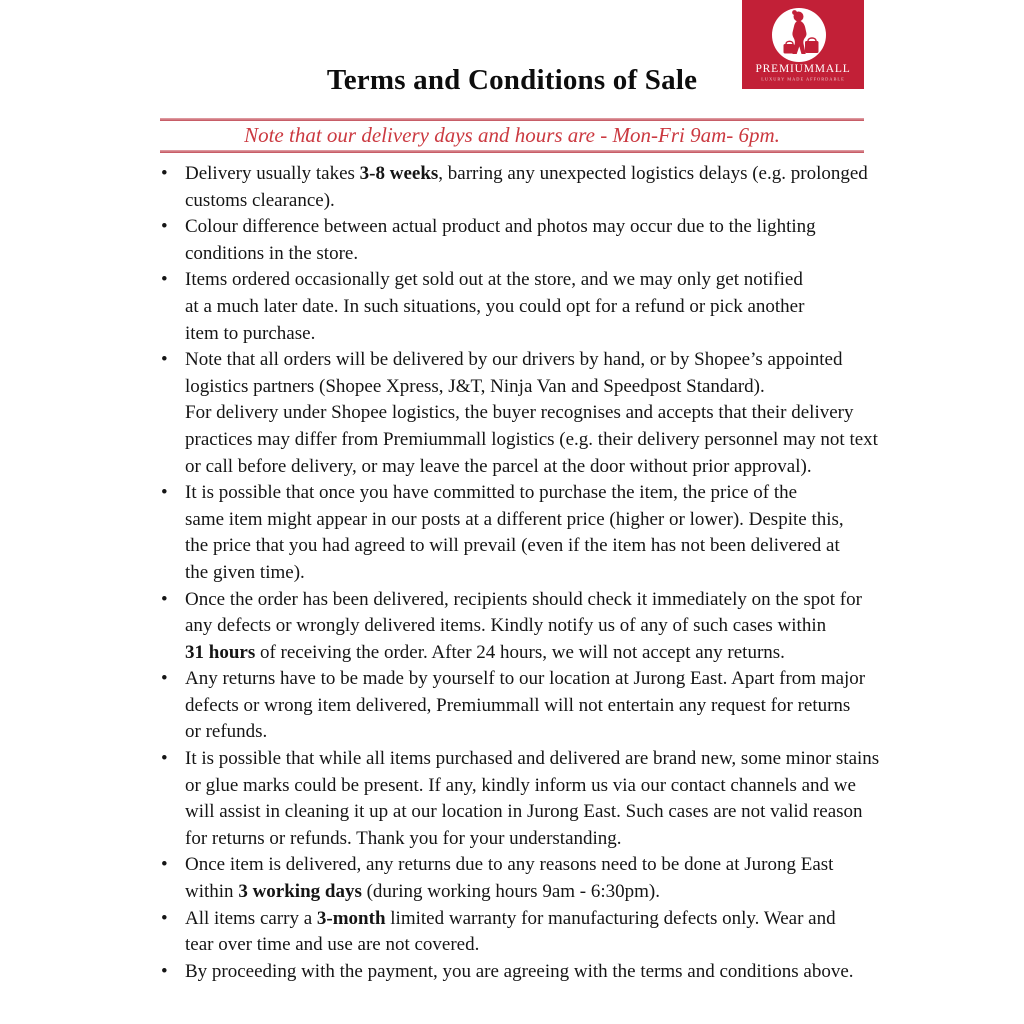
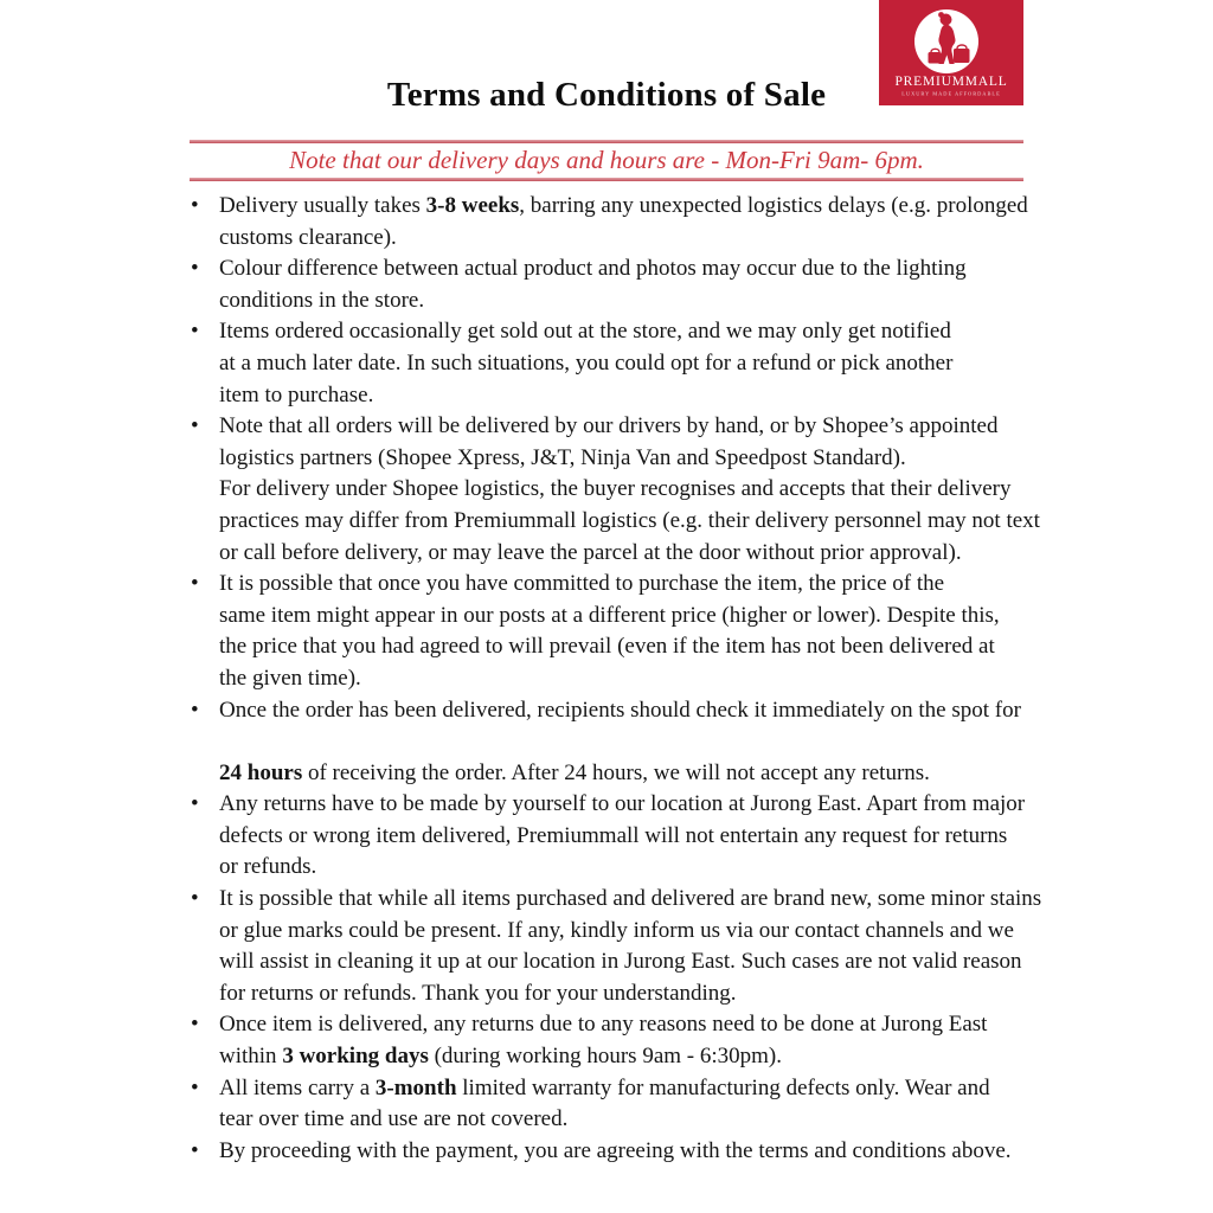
  PREMIUMMALL
  Terms and Conditions of Sale
  Note that our delivery days and hours are - Mon-Fri 9am- 6pm.
  •
  Delivery usually takes 3-8 weeks, barring any unexpected logistics delays (e.g. prolonged
  customs clearance).
  •
  Colour difference between actual product and photos may occur due to the lighting
  conditions in the store.
  •
  Items ordered occasionally get sold out at the store, and we may only get notified
  at a much later date. In such situations, you could opt for a refund or pick another
  item to purchase.
  •
  Note that all orders will be delivered by our drivers by hand, or by Shopee’s appointed
  logistics partners (Shopee Xpress, J&T, Ninja Van and Speedpost Standard).
  For delivery under Shopee logistics, the buyer recognises and accepts that their delivery
  practices may differ from Premiummall logistics (e.g. their delivery personnel may not text
  or call before delivery, or may leave the parcel at the door without prior approval).
  •
  It is possible that once you have committed to purchase the item, the price of the
  same item might appear in our posts at a different price (higher or lower). Despite this,
  the price that you had agreed to will prevail (even if the item has not been delivered at
  the given time).
  •
  Once the order has been delivered, recipients should check it immediately on the spot for
- any defects or wrongly delivered items. Kindly notify us of any of such cases within
- 31 hours of receiving the order. After 24 hours, we will not accept any returns.
+ 24 hours of receiving the order. After 24 hours, we will not accept any returns.
  •
  Any returns have to be made by yourself to our location at Jurong East. Apart from major
  defects or wrong item delivered, Premiummall will not entertain any request for returns
  or refunds.
  •
  It is possible that while all items purchased and delivered are brand new, some minor stains
  or glue marks could be present. If any, kindly inform us via our contact channels and we
  will assist in cleaning it up at our location in Jurong East. Such cases are not valid reason
  for returns or refunds. Thank you for your understanding.
  •
  Once item is delivered, any returns due to any reasons need to be done at Jurong East
  within 3 working days (during working hours 9am - 6:30pm).
  •
  All items carry a 3-month limited warranty for manufacturing defects only. Wear and
  tear over time and use are not covered.
  •
  By proceeding with the payment, you are agreeing with the terms and conditions above.
